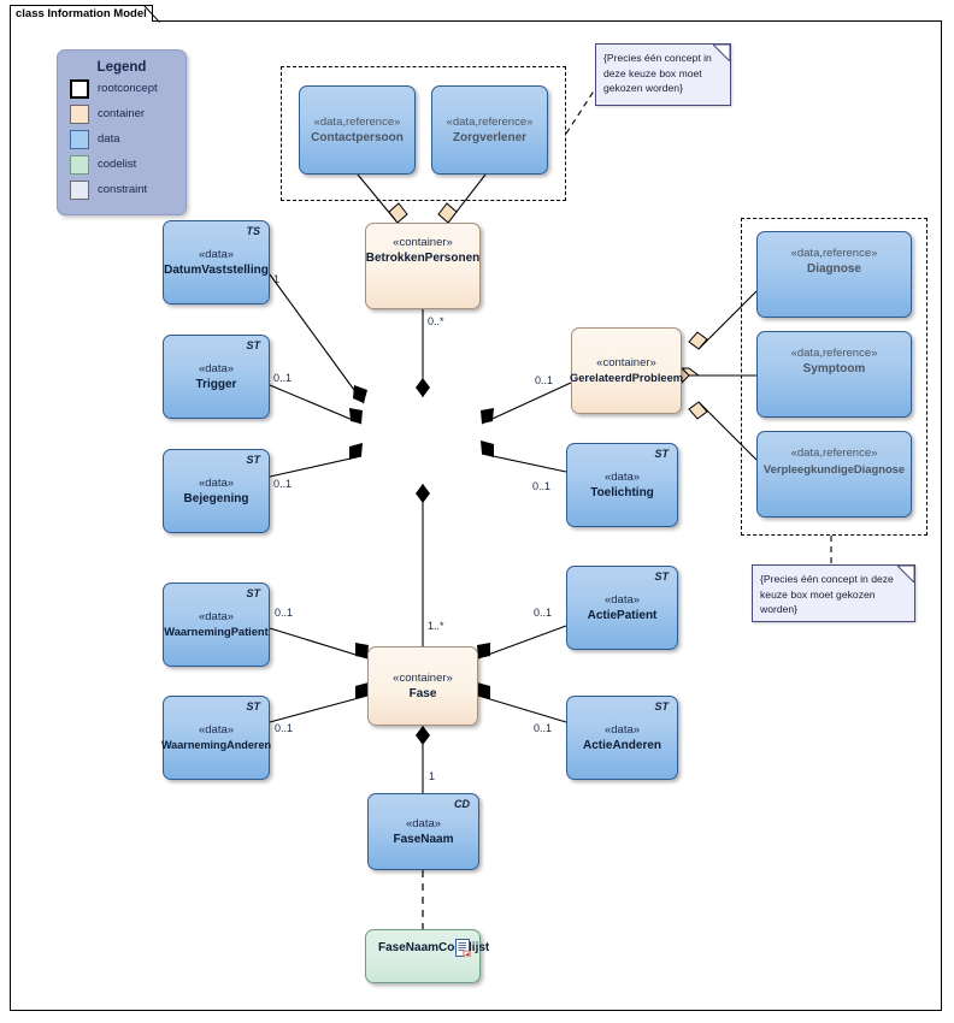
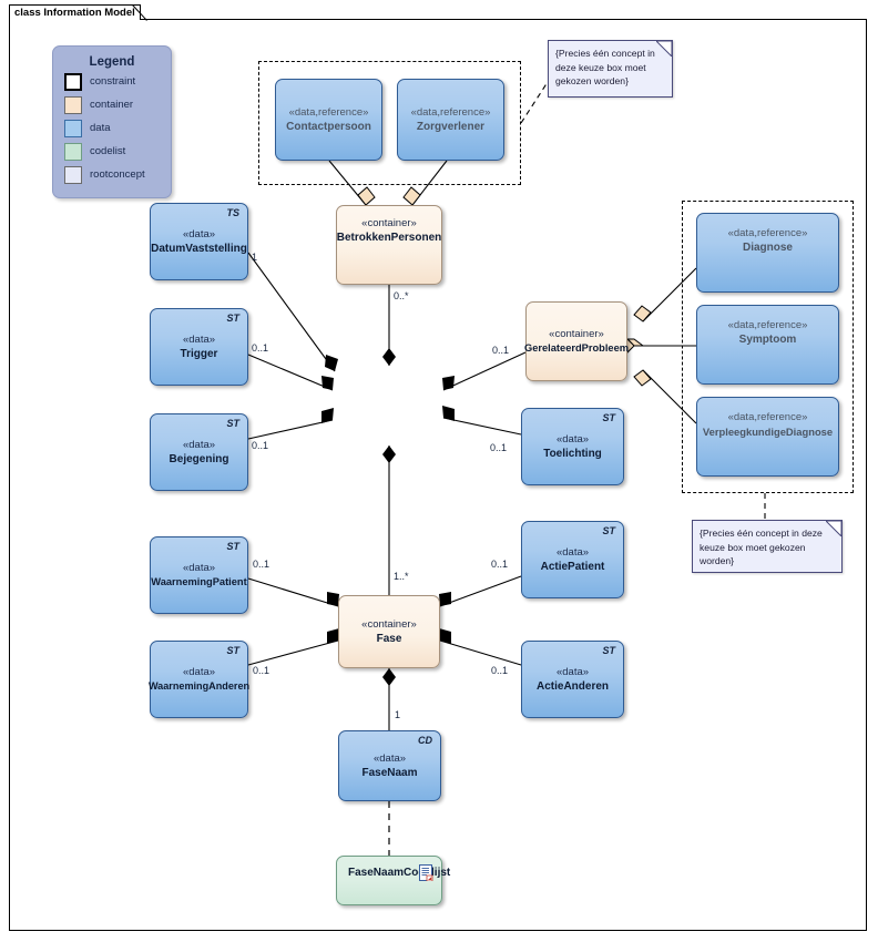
  class Information Model
  Legend
- rootconcept
+ constraint
  container
  data
  codelist
- constraint
+ rootconcept
  «data,reference»
  Contactpersoon
  «data,reference»
  Zorgverlener
  «container»
  BetrokkenPersonen
  TS
  «data»
  DatumVaststelling
  ST
  «data»
  Trigger
  ST
  «data»
  Bejegening
  «container»
  GerelateerdProbleem
  ST
  «data»
  Toelichting
  «data,reference»
  Diagnose
  «data,reference»
  Symptoom
  «data,reference»
  VerpleegkundigeDiagnose
  ST
  «data»
  WaarnemingPatient
  ST
  «data»
  WaarnemingAnderen
  «container»
  Fase
  ST
  «data»
  ActiePatient
  ST
  «data»
  ActieAnderen
  CD
  «data»
  FaseNaam
  FaseNaamColijst
  {Precies één concept in deze keuze box moet gekozen worden}
  {Precies één concept in deze keuze box moet gekozen worden}
  1
  0..1
  0..1
  0..*
  0..1
  0..1
  0..1
  0..1
  1..*
  0..1
  0..1
  1
